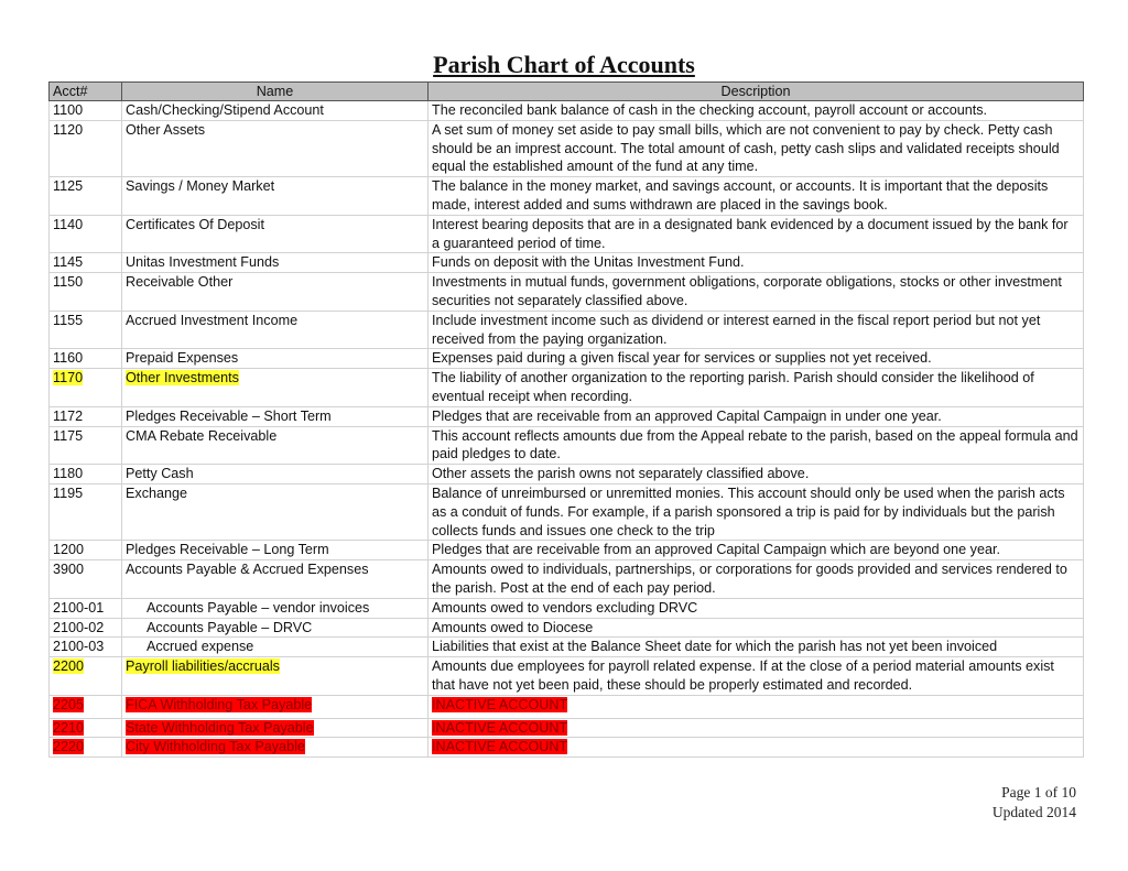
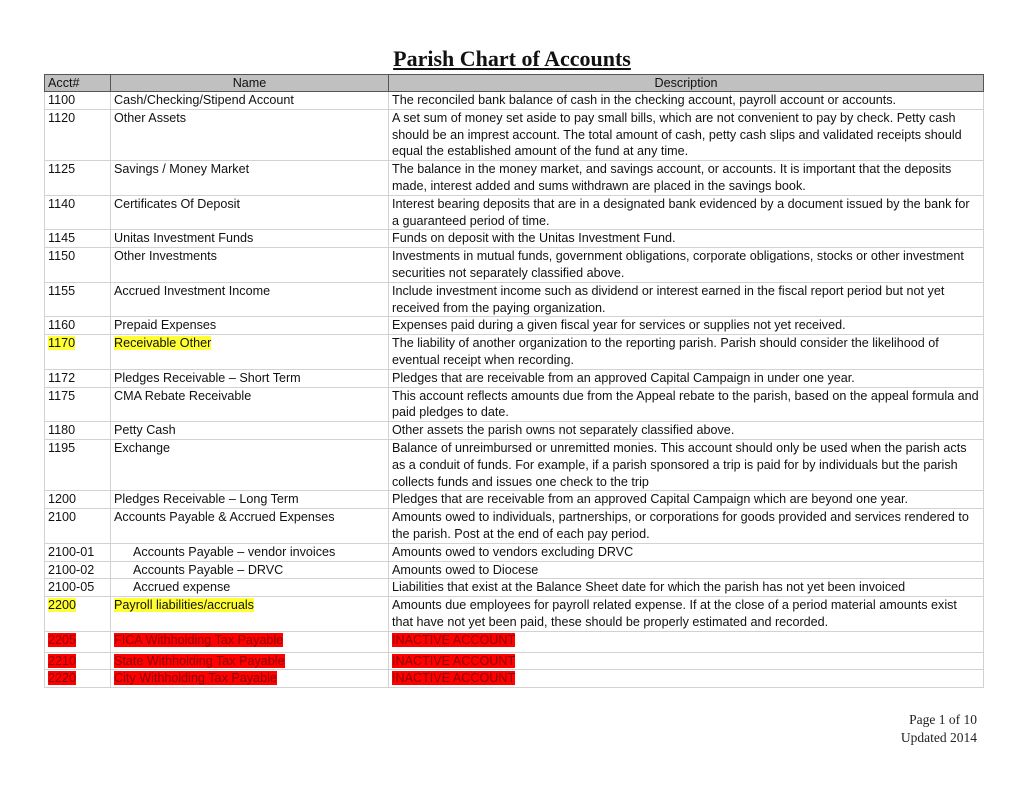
  Parish Chart of Accounts
  Acct#	Name	Description
  1100	Cash/Checking/Stipend Account	The reconciled bank balance of cash in the checking account, payroll account or accounts.
  1120	Other Assets	A set sum of money set aside to pay small bills, which are not convenient to pay by check. Petty cash should be an imprest account. The total amount of cash, petty cash slips and validated receipts should equal the established amount of the fund at any time.
  1125	Savings / Money Market	The balance in the money market, and savings account, or accounts. It is important that the deposits made, interest added and sums withdrawn are placed in the savings book.
  1140	Certificates Of Deposit	Interest bearing deposits that are in a designated bank evidenced by a document issued by the bank for a guaranteed period of time.
  1145	Unitas Investment Funds	Funds on deposit with the Unitas Investment Fund.
- 1150	Receivable Other	Investments in mutual funds, government obligations, corporate obligations, stocks or other investment securities not separately classified above.
+ 1150	Other Investments	Investments in mutual funds, government obligations, corporate obligations, stocks or other investment securities not separately classified above.
  1155	Accrued Investment Income	Include investment income such as dividend or interest earned in the fiscal report period but not yet received from the paying organization.
  1160	Prepaid Expenses	Expenses paid during a given fiscal year for services or supplies not yet received.
- 1170	Other Investments	The liability of another organization to the reporting parish. Parish should consider the likelihood of eventual receipt when recording.
+ 1170	Receivable Other	The liability of another organization to the reporting parish. Parish should consider the likelihood of eventual receipt when recording.
  1172	Pledges Receivable – Short Term	Pledges that are receivable from an approved Capital Campaign in under one year.
  1175	CMA Rebate Receivable	This account reflects amounts due from the Appeal rebate to the parish, based on the appeal formula and paid pledges to date.
  1180	Petty Cash	Other assets the parish owns not separately classified above.
  1195	Exchange	Balance of unreimbursed or unremitted monies. This account should only be used when the parish acts as a conduit of funds. For example, if a parish sponsored a trip is paid for by individuals but the parish collects funds and issues one check to the trip
  1200	Pledges Receivable – Long Term	Pledges that are receivable from an approved Capital Campaign which are beyond one year.
- 3900	Accounts Payable & Accrued Expenses	Amounts owed to individuals, partnerships, or corporations for goods provided and services rendered to the parish. Post at the end of each pay period.
+ 2100	Accounts Payable & Accrued Expenses	Amounts owed to individuals, partnerships, or corporations for goods provided and services rendered to the parish. Post at the end of each pay period.
  2100-01	Accounts Payable – vendor invoices	Amounts owed to vendors excluding DRVC
  2100-02	Accounts Payable – DRVC	Amounts owed to Diocese
- 2100-03	Accrued expense	Liabilities that exist at the Balance Sheet date for which the parish has not yet been invoiced
+ 2100-05	Accrued expense	Liabilities that exist at the Balance Sheet date for which the parish has not yet been invoiced
  2200	Payroll liabilities/accruals	Amounts due employees for payroll related expense. If at the close of a period material amounts exist that have not yet been paid, these should be properly estimated and recorded.
  2205	FICA Withholding Tax Payable	INACTIVE ACCOUNT
  2210	State Withholding Tax Payable	INACTIVE ACCOUNT
  2220	City Withholding Tax Payable	INACTIVE ACCOUNT
  Page 1 of 10
  Updated 2014
